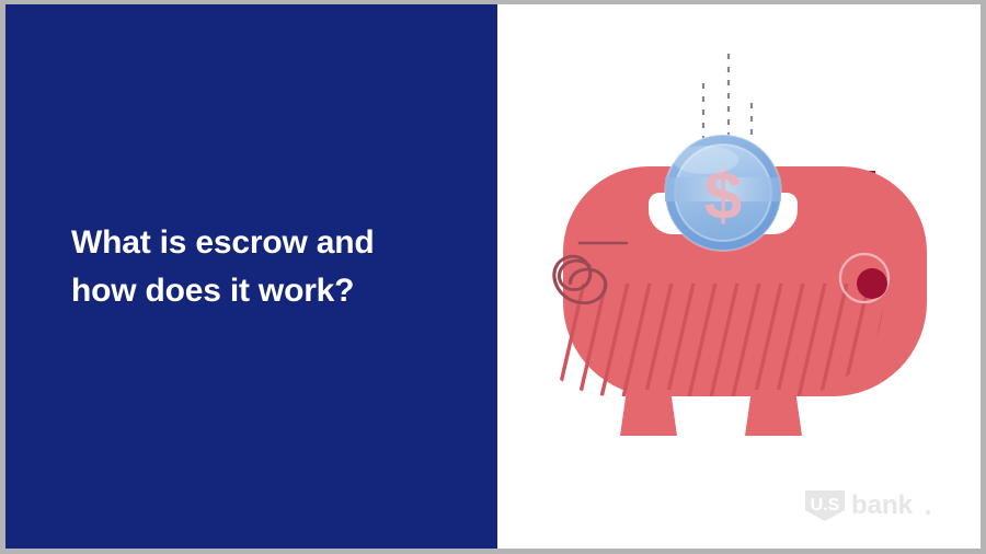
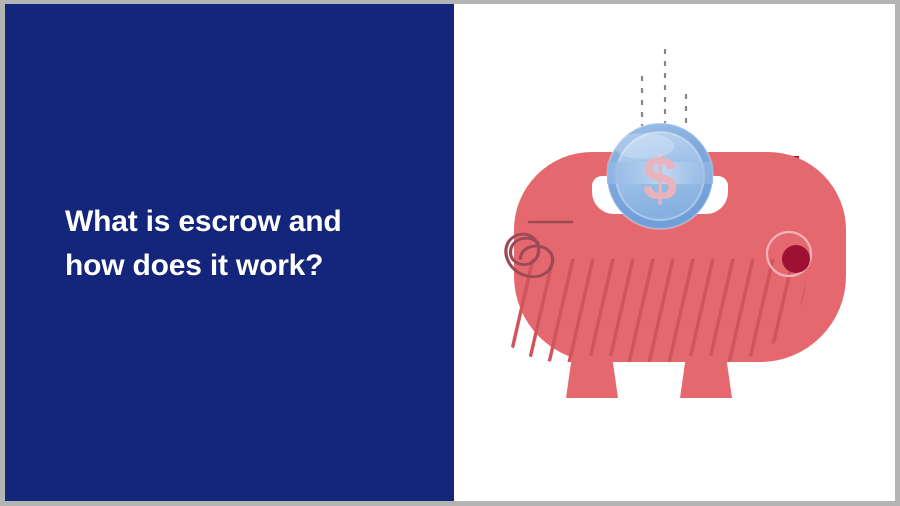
  What is escrow and
  how does it work?
  $
- U.S
- bank
